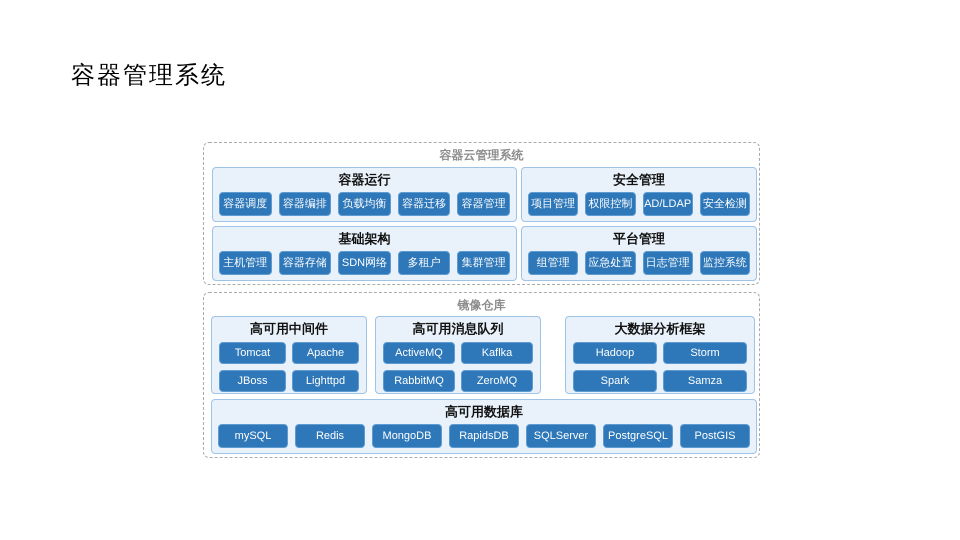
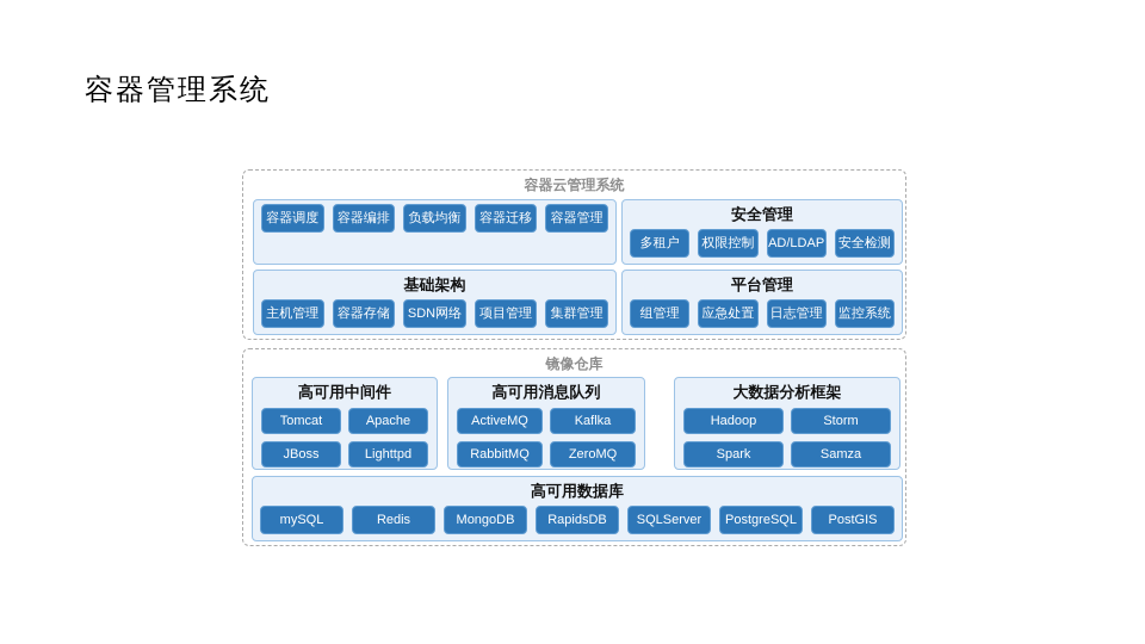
  容器管理系统
  容器云管理系统
- 容器运行
  容器调度
  容器编排
  负载均衡
  容器迁移
  容器管理
  安全管理
- 项目管理
+ 多租户
  权限控制
  AD/LDAP
  安全检测
  基础架构
  主机管理
  容器存储
  SDN网络
- 多租户
+ 项目管理
  集群管理
  平台管理
  组管理
  应急处置
  日志管理
  监控系统
  镜像仓库
  高可用中间件
  Tomcat
  Apache
  JBoss
  Lighttpd
  高可用消息队列
  ActiveMQ
  Kaflka
  RabbitMQ
  ZeroMQ
  大数据分析框架
  Hadoop
  Storm
  Spark
  Samza
  高可用数据库
  mySQL
  Redis
  MongoDB
  RapidsDB
  SQLServer
  PostgreSQL
  PostGIS
